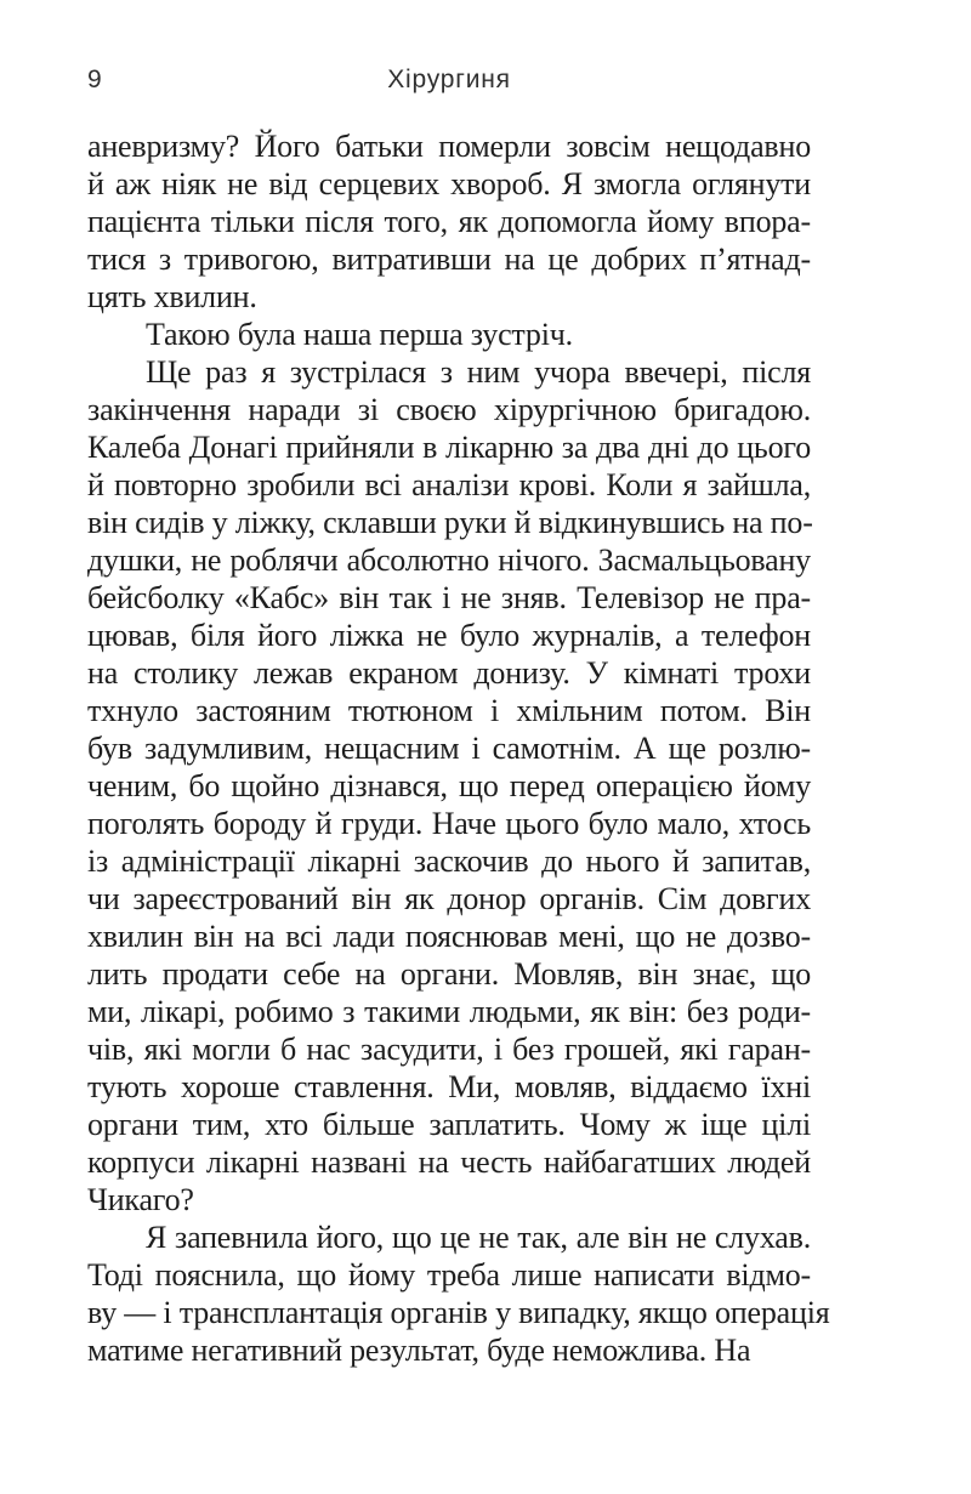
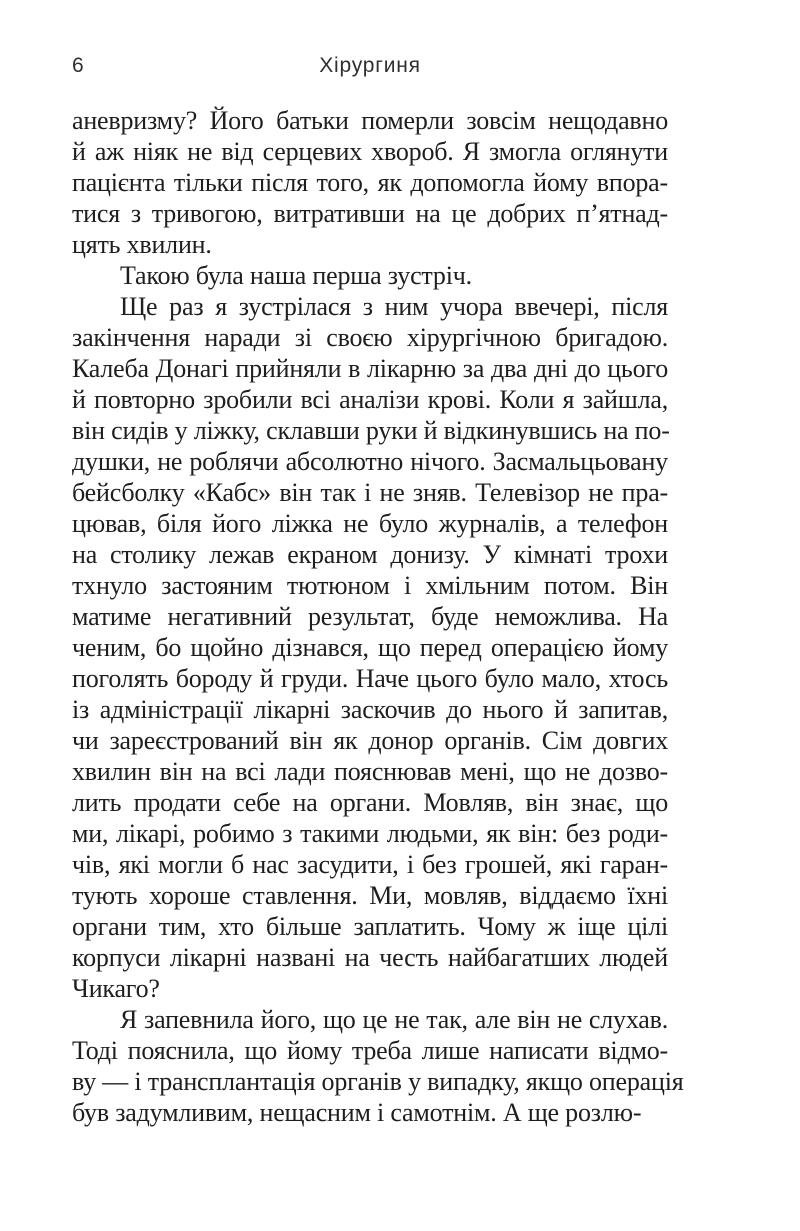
- 9
+ 6
  Хірургиня
  аневризму? Його батьки померли зовсім нещодавно
  й аж ніяк не від серцевих хвороб. Я змогла оглянути
  пацієнта тільки після того, як допомогла йому впора-
  тися з тривогою, витративши на це добрих п’ятнад-
  цять хвилин.
  Такою була наша перша зустріч.
  Ще раз я зустрілася з ним учора ввечері, після
  закінчення наради зі своєю хірургічною бригадою.
  Калеба Донагі прийняли в лікарню за два дні до цього
  й повторно зробили всі аналізи крові. Коли я зайшла,
  він сидів у ліжку, склавши руки й відкинувшись на по-
  душки, не роблячи абсолютно нічого. Засмальцьовану
  бейсболку «Кабс» він так і не зняв. Телевізор не пра-
  цював, біля його ліжка не було журналів, а телефон
  на столику лежав екраном донизу. У кімнаті трохи
  тхнуло застояним тютюном і хмільним потом. Він
- був задумливим, нещасним і самотнім. А ще розлю-
+ матиме негативний результат, буде неможлива. На
  ченим, бо щойно дізнався, що перед операцією йому
  поголять бороду й груди. Наче цього було мало, хтось
  із адміністрації лікарні заскочив до нього й запитав,
  чи зареєстрований він як донор органів. Сім довгих
  хвилин він на всі лади пояснював мені, що не дозво-
  лить продати себе на органи. Мовляв, він знає, що
  ми, лікарі, робимо з такими людьми, як він: без роди-
  чів, які могли б нас засудити, і без грошей, які гаран-
  тують хороше ставлення. Ми, мовляв, віддаємо їхні
  органи тим, хто більше заплатить. Чому ж іще цілі
  корпуси лікарні названі на честь найбагатших людей
  Чикаго?
  Я запевнила його, що це не так, але він не слухав.
  Тоді пояснила, що йому треба лише написати відмо-
  ву — і трансплантація органів у випадку, якщо операція
- матиме негативний результат, буде неможлива. На
+ був задумливим, нещасним і самотнім. А ще розлю-
